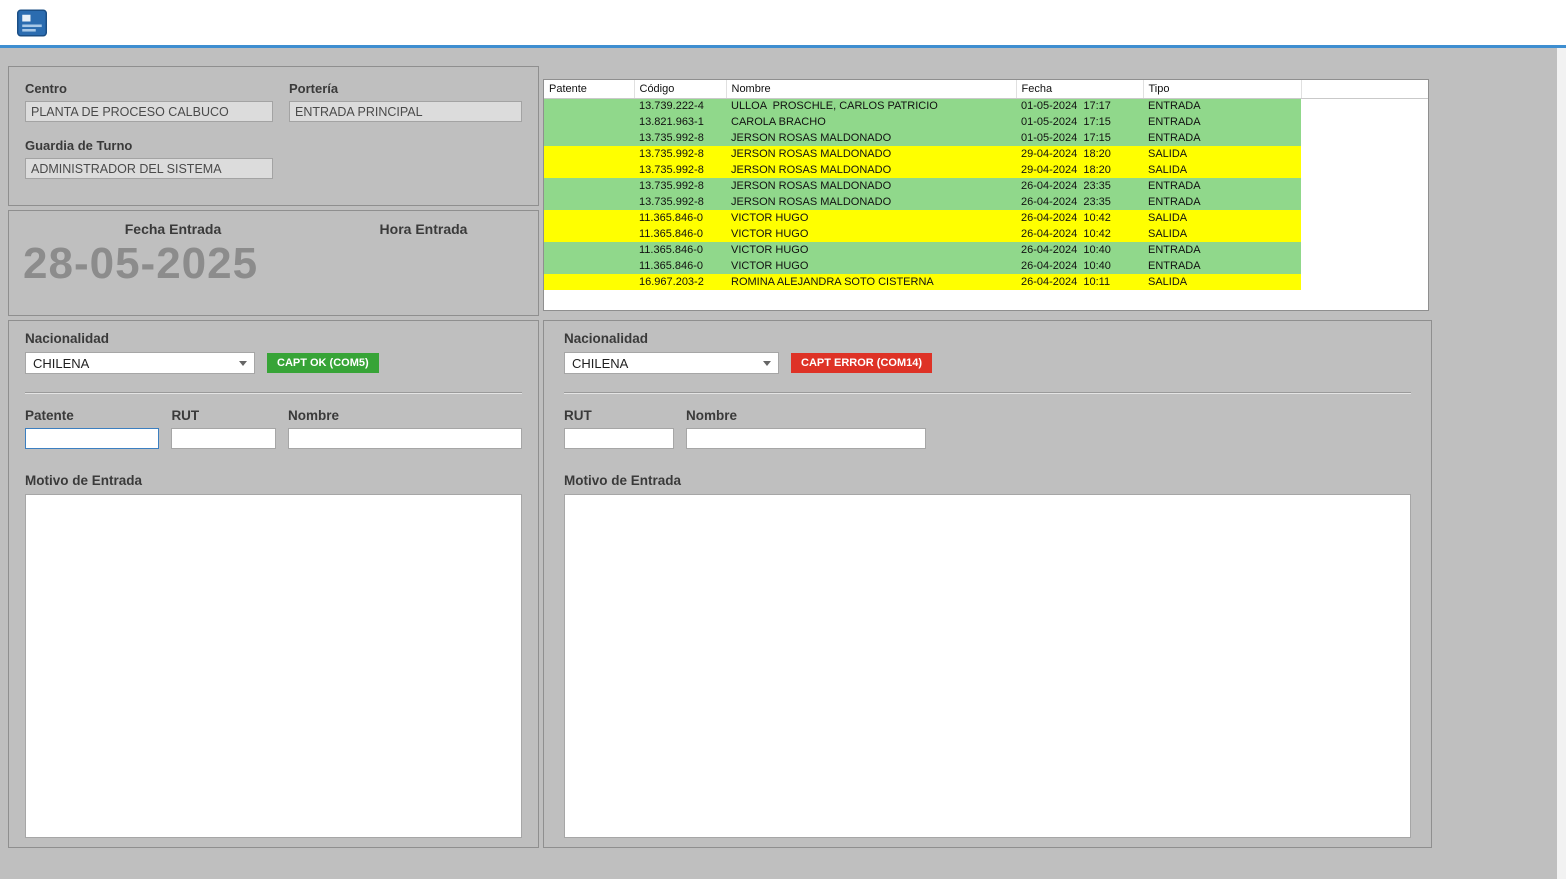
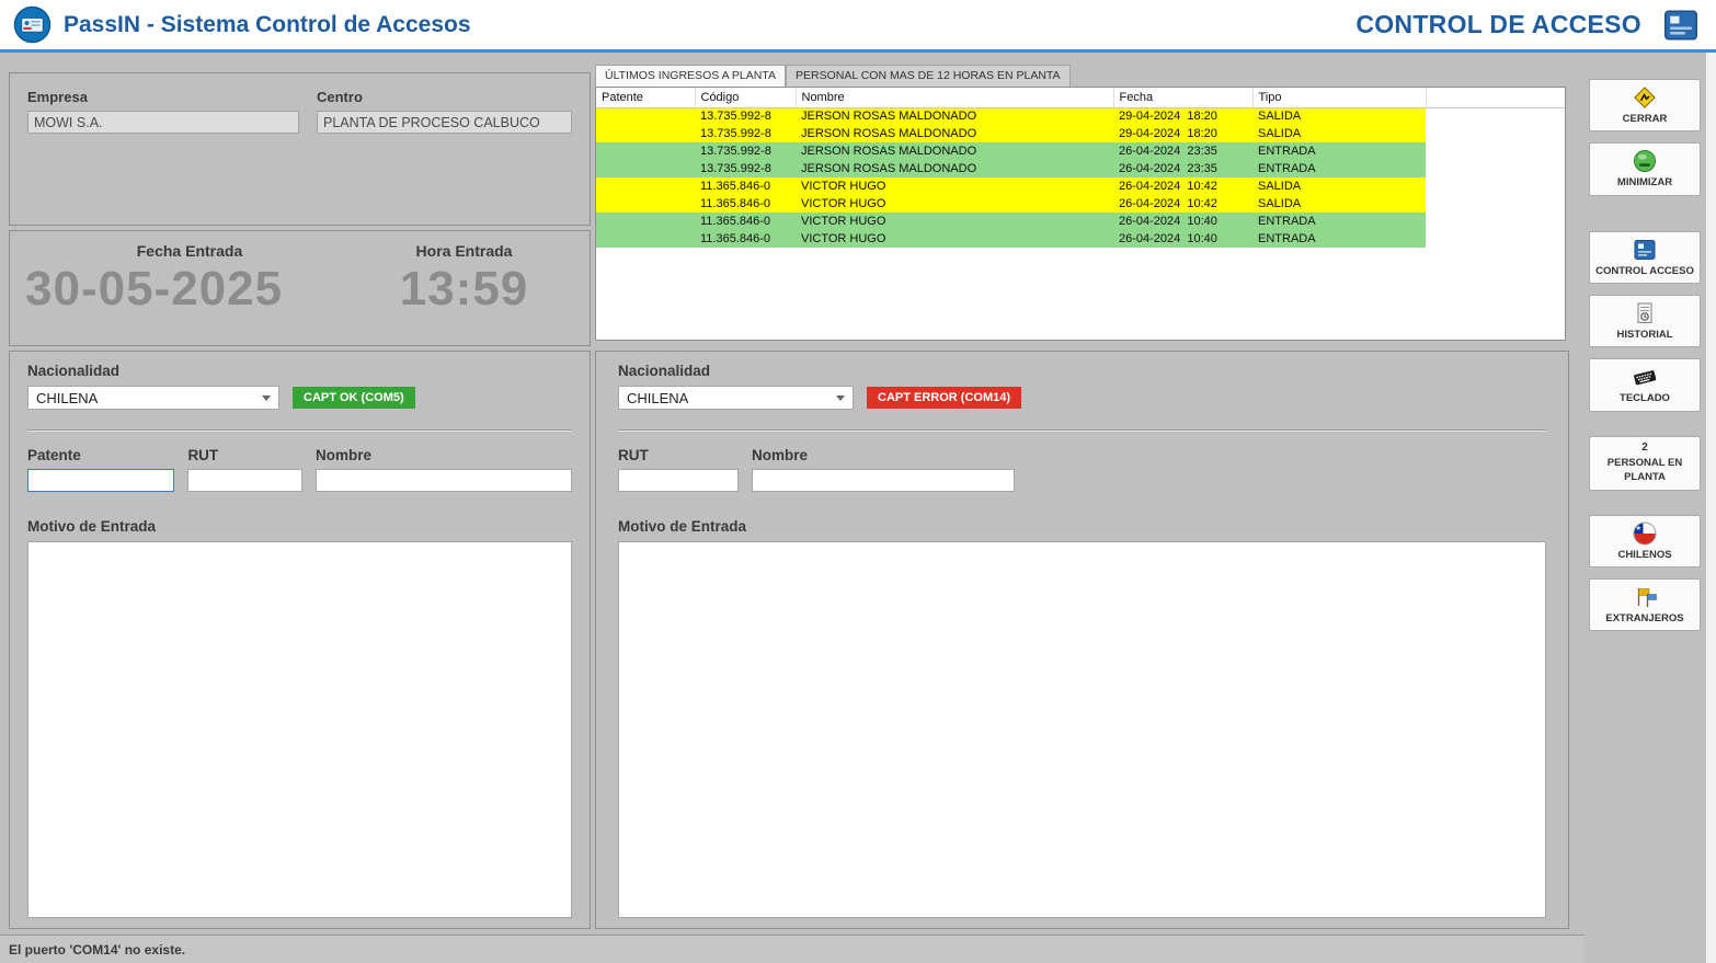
+ PassIN - Sistema Control de Accesos
+ CONTROL DE ACCESO
+ Empresa
+ MOWI S.A.
  Centro
  PLANTA DE PROCESO CALBUCO
- Portería
- ENTRADA PRINCIPAL
- Guardia de Turno
- ADMINISTRADOR DEL SISTEMA
  Fecha Entrada
- 28-05-2025
+ 30-05-2025
  Hora Entrada
+ 13:59
+ ÚLTIMOS INGRESOS A PLANTA
+ PERSONAL CON MAS DE 12 HORAS EN PLANTA
  Patente	Código	Nombre	Fecha	Tipo
- 	13.739.222-4	ULLOA PROSCHLE, CARLOS PATRICIO	01-05-2024 17:17	ENTRADA
- 	13.821.963-1	CAROLA BRACHO	01-05-2024 17:15	ENTRADA
- 	13.735.992-8	JERSON ROSAS MALDONADO	01-05-2024 17:15	ENTRADA
  	13.735.992-8	JERSON ROSAS MALDONADO	29-04-2024 18:20	SALIDA
  	13.735.992-8	JERSON ROSAS MALDONADO	29-04-2024 18:20	SALIDA
  	13.735.992-8	JERSON ROSAS MALDONADO	26-04-2024 23:35	ENTRADA
  	13.735.992-8	JERSON ROSAS MALDONADO	26-04-2024 23:35	ENTRADA
  	11.365.846-0	VICTOR HUGO	26-04-2024 10:42	SALIDA
  	11.365.846-0	VICTOR HUGO	26-04-2024 10:42	SALIDA
  	11.365.846-0	VICTOR HUGO	26-04-2024 10:40	ENTRADA
  	11.365.846-0	VICTOR HUGO	26-04-2024 10:40	ENTRADA
- 	16.967.203-2	ROMINA ALEJANDRA SOTO CISTERNA	26-04-2024 10:11	SALIDA
  Nacionalidad
  CHILENA
  CAPT OK (COM5)
  Patente
  RUT
  Nombre
  Motivo de Entrada
  Nacionalidad
  CHILENA
  CAPT ERROR (COM14)
  RUT
  Nombre
  Motivo de Entrada
+ CERRAR
+ MINIMIZAR
+ CONTROL ACCESO
+ HISTORIAL
+ TECLADO
+ 2
+ PERSONAL EN PLANTA
+ CHILENOS
+ EXTRANJEROS
+ El puerto 'COM14' no existe.
